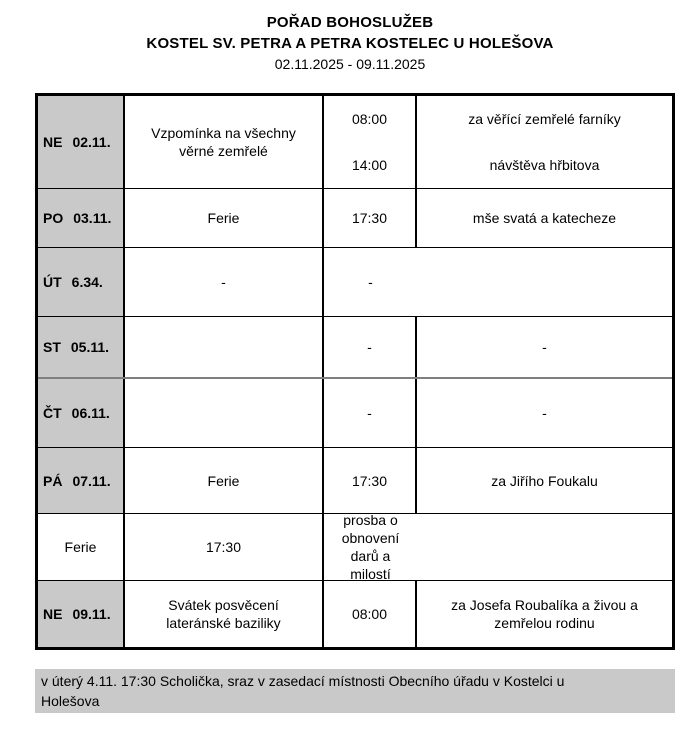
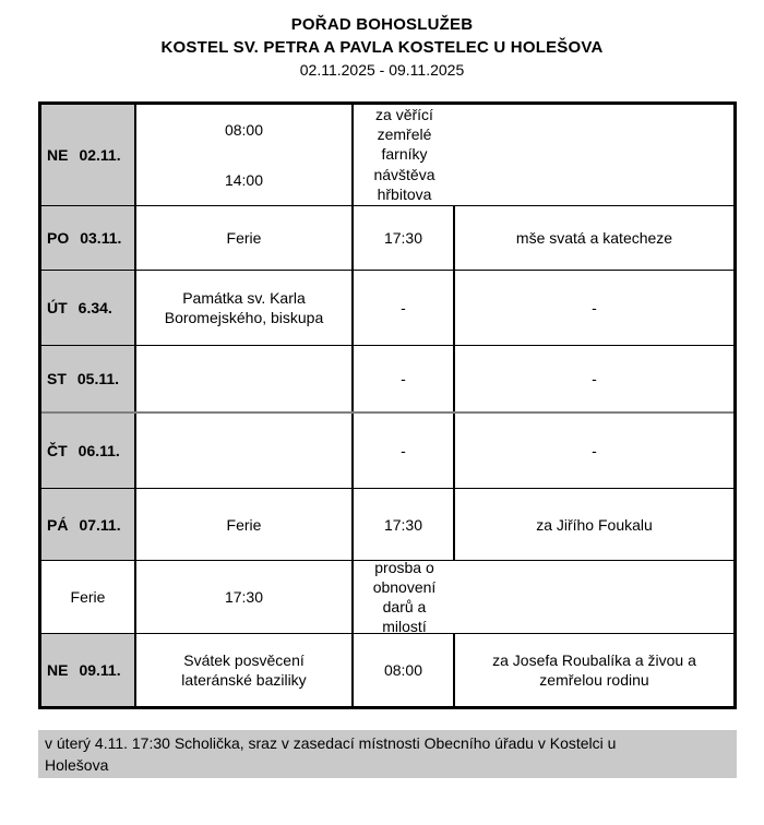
  POŘAD BOHOSLUŽEB
- KOSTEL SV. PETRA A PETRA KOSTELEC U HOLEŠOVA
+ KOSTEL SV. PETRA A PAVLA KOSTELEC U HOLEŠOVA
  02.11.2025 - 09.11.2025
  NE
  02.11.
- Vzpomínka na všechny věrné zemřelé
  08:00
  14:00
  za věřící zemřelé farníky
  návštěva hřbitova
  PO
  03.11.
  Ferie
  17:30
  mše svatá a katecheze
  ÚT
  6.34.
+ Památka sv. Karla Boromejského, biskupa
  -
  -
  ST
  05.11.
  -
  -
  ČT
  06.11.
  -
  -
  PÁ
  07.11.
  Ferie
  17:30
  za Jiřího Foukalu
  Ferie
  17:30
  prosba o obnovení darů a milostí
  NE
  09.11.
  Svátek posvěcení lateránské baziliky
  08:00
  za Josefa Roubalíka a živou a zemřelou rodinu
  v úterý 4.11. 17:30 Scholička, sraz v zasedací místnosti Obecního úřadu v Kostelci u Holešova
